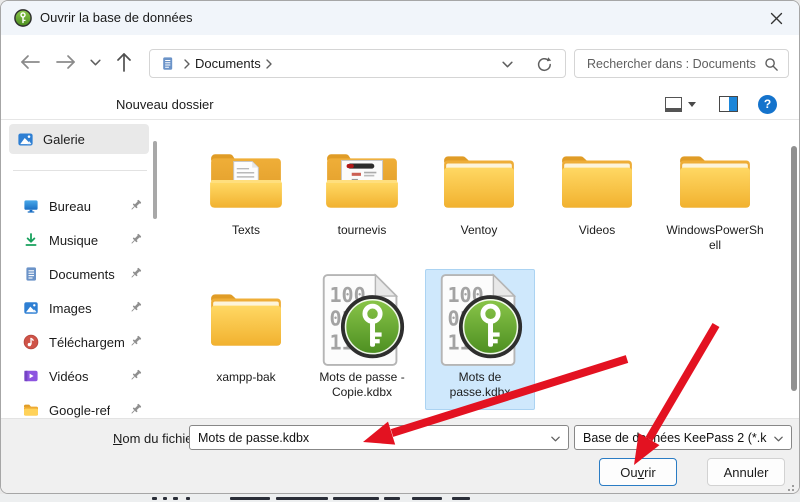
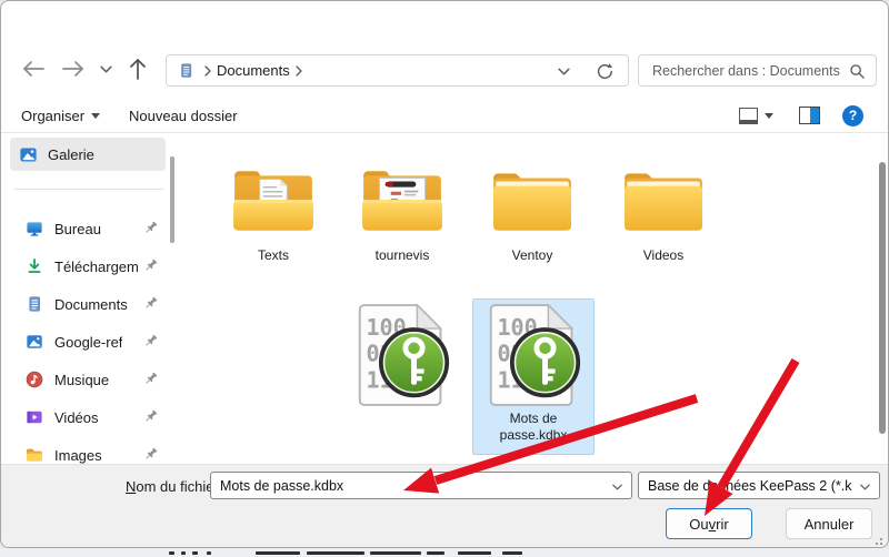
- Ouvrir la base de données
  Documents
  Rechercher dans : Documents
+ Organiser
  Nouveau dossier
  ?
  Galerie
  Bureau
- Musique
+ Téléchargem
  Documents
- Images
+ Google-ref
- Téléchargem
+ Musique
  Vidéos
- Google-ref
+ Images
  Texts
  tournevis
  Ventoy
  Videos
- WindowsPowerShell
- xampp-bak
- Mots de passe - Copie.kdbx
  Mots de passe.kdbx
  Nom du fichi
  Mots de passe.kdbx
  Base de dnées KeePass 2 (*.k
  Ouvrir
  Annuler
